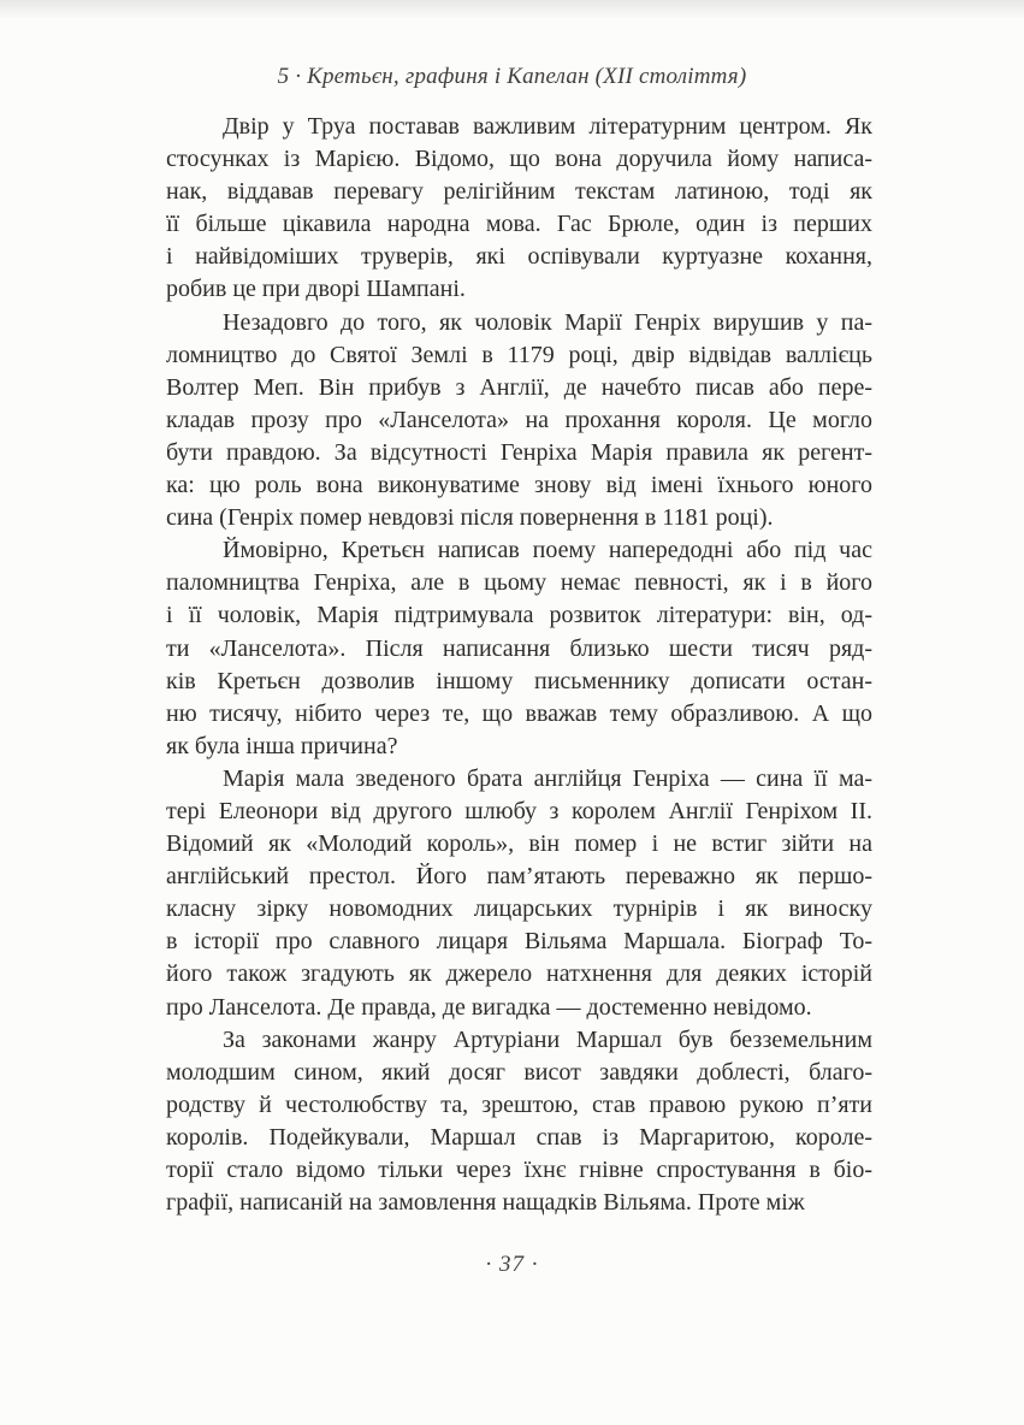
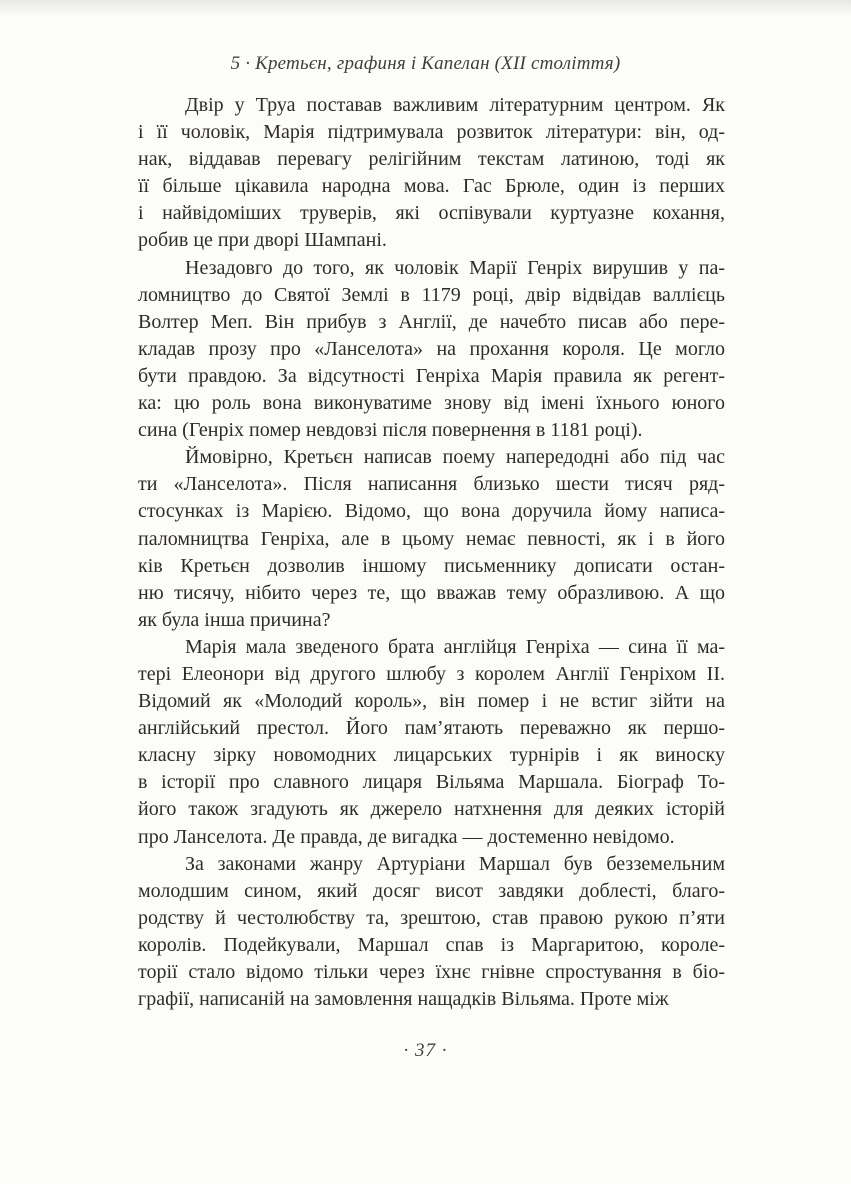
  5 · Кретьєн, графиня і Капелан (XII століття)
  Двір у Труа поставав важливим літературним центром. Як
- стосунках із Марією. Відомо, що вона доручила йому написа-
+ і її чоловік, Марія підтримувала розвиток літератури: він, од-
  нак, віддавав перевагу релігійним текстам латиною, тоді як
  її більше цікавила народна мова. Гас Брюле, один із перших
  і найвідоміших труверів, які оспівували куртуазне кохання,
  робив це при дворі Шампані.
  Незадовго до того, як чоловік Марії Генріх вирушив у па-
  ломництво до Святої Землі в 1179 році, двір відвідав валлієць
  Волтер Меп. Він прибув з Англії, де начебто писав або пере-
  кладав прозу про «Ланселота» на прохання короля. Це могло
  бути правдою. За відсутності Генріха Марія правила як регент-
  ка: цю роль вона виконуватиме знову від імені їхнього юного
  сина (Генріх помер невдовзі після повернення в 1181 році).
  Ймовірно, Кретьєн написав поему напередодні або під час
- паломництва Генріха, але в цьому немає певності, як і в його
+ ти «Ланселота». Після написання близько шести тисяч ряд-
- і її чоловік, Марія підтримувала розвиток літератури: він, од-
+ стосунках із Марією. Відомо, що вона доручила йому написа-
- ти «Ланселота». Після написання близько шести тисяч ряд-
+ паломництва Генріха, але в цьому немає певності, як і в його
  ків Кретьєн дозволив іншому письменнику дописати остан-
  ню тисячу, нібито через те, що вважав тему образливою. А що
  як була інша причина?
  Марія мала зведеного брата англійця Генріха — сина її ма-
  тері Елеонори від другого шлюбу з королем Англії Генріхом II.
  Відомий як «Молодий король», він помер і не встиг зійти на
  англійський престол. Його пам’ятають переважно як першо-
  класну зірку новомодних лицарських турнірів і як виноску
  в історії про славного лицаря Вільяма Маршала. Біограф То-
  його також згадують як джерело натхнення для деяких історій
  про Ланселота. Де правда, де вигадка — достеменно невідомо.
  За законами жанру Артуріани Маршал був безземельним
  молодшим сином, який досяг висот завдяки доблесті, благо-
  родству й честолюбству та, зрештою, став правою рукою п’яти
  королів. Подейкували, Маршал спав із Маргаритою, короле-
  торії стало відомо тільки через їхнє гнівне спростування в біо-
  графії, написаній на замовлення нащадків Вільяма. Проте між
  · 37 ·
